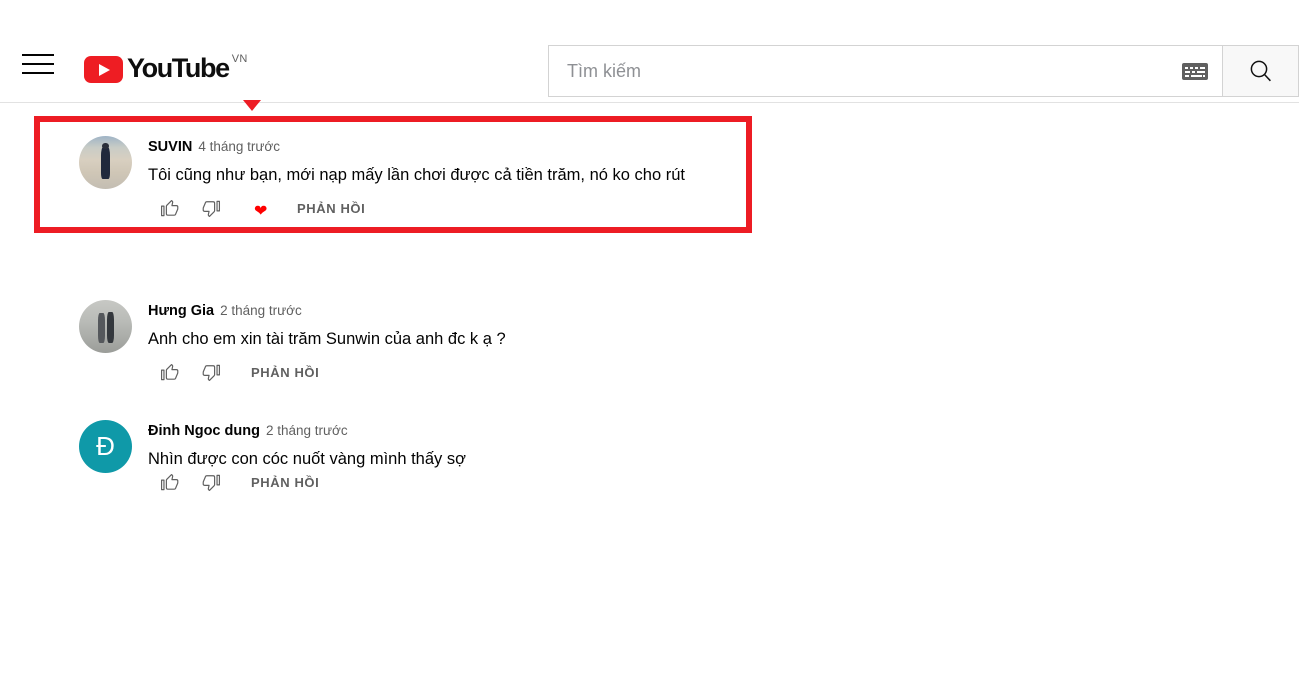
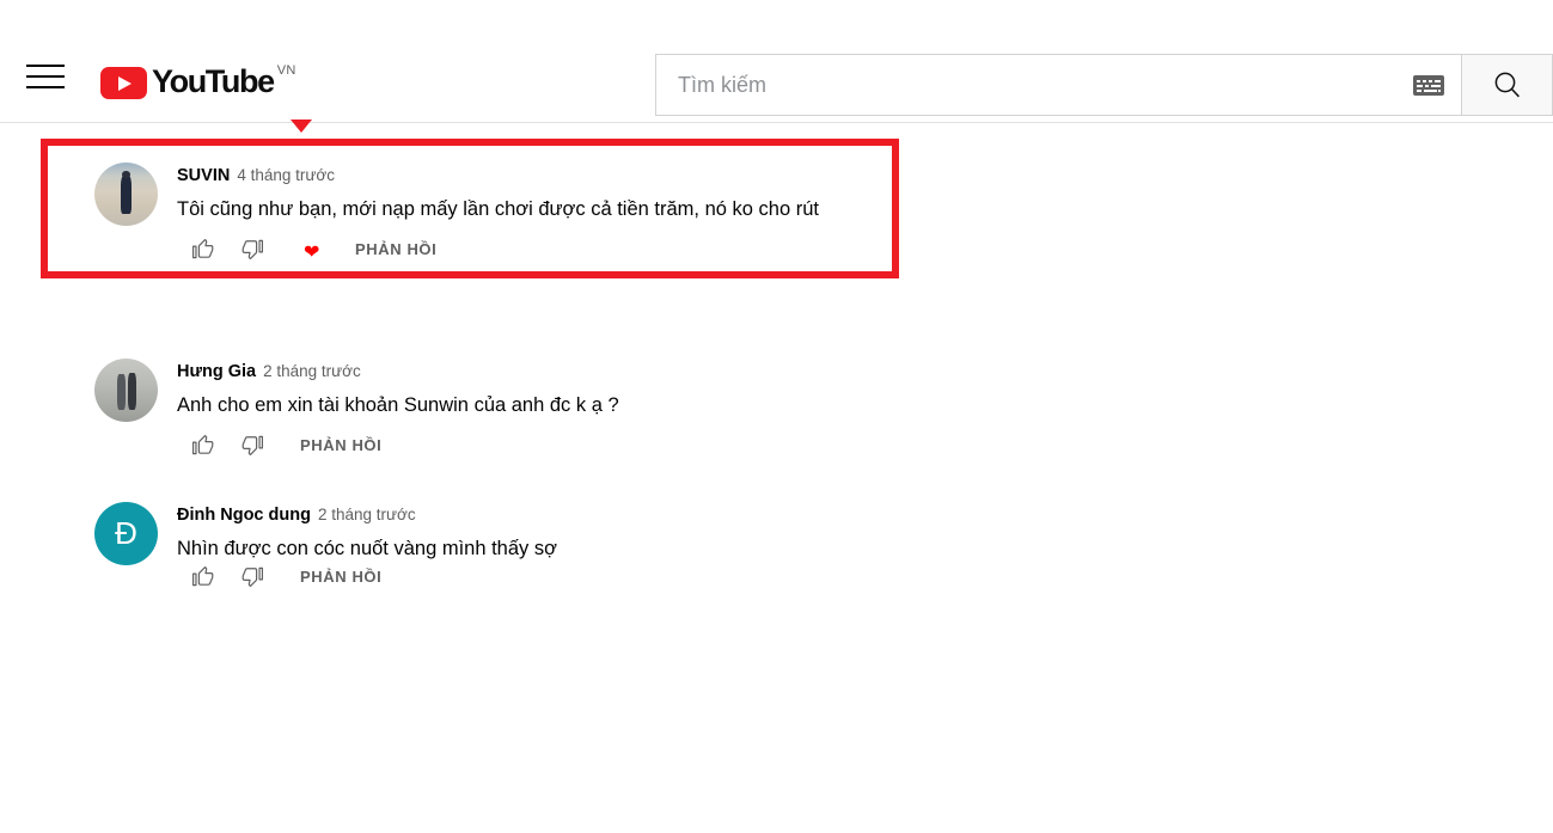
  YouTube
  VN
  Tìm kiếm
  SUVIN
  4 tháng trước
  Tôi cũng như bạn, mới nạp mấy lần chơi được cả tiền trăm, nó ko cho rút
  ❤
  PHẢN HỒI
  Hưng Gia
  2 tháng trước
- Anh cho em xin tài trăm Sunwin của anh đc k ạ ?
+ Anh cho em xin tài khoản Sunwin của anh đc k ạ ?
  PHẢN HỒI
  Đ
  Đinh Ngoc dung
  2 tháng trước
  Nhìn được con cóc nuốt vàng mình thấy sợ
  PHẢN HỒI
